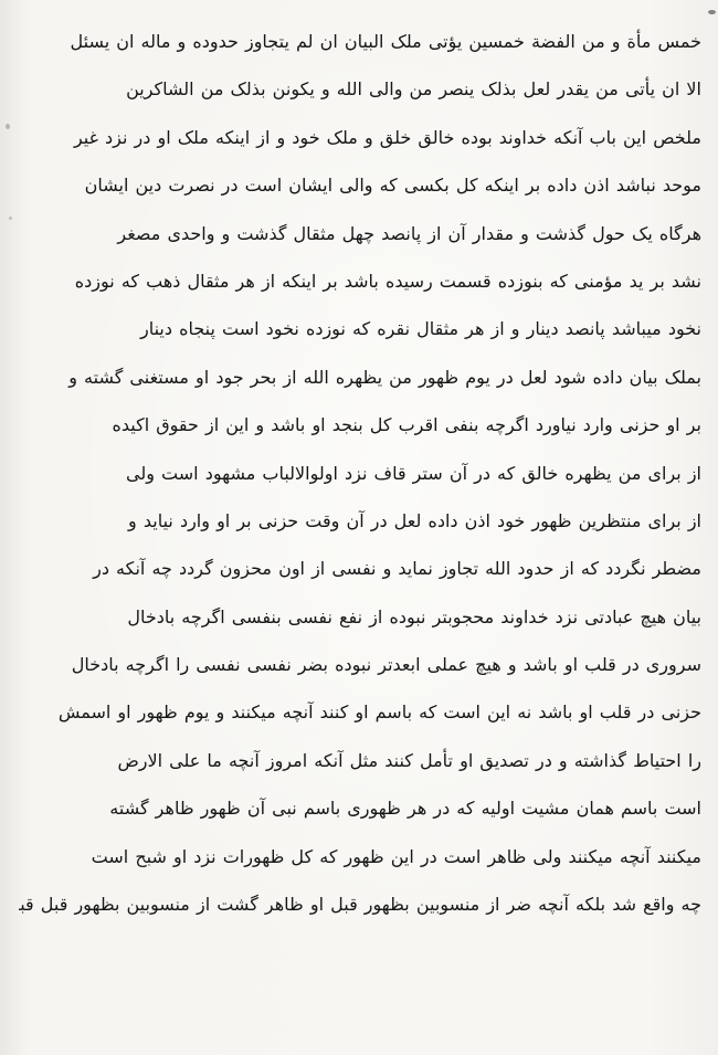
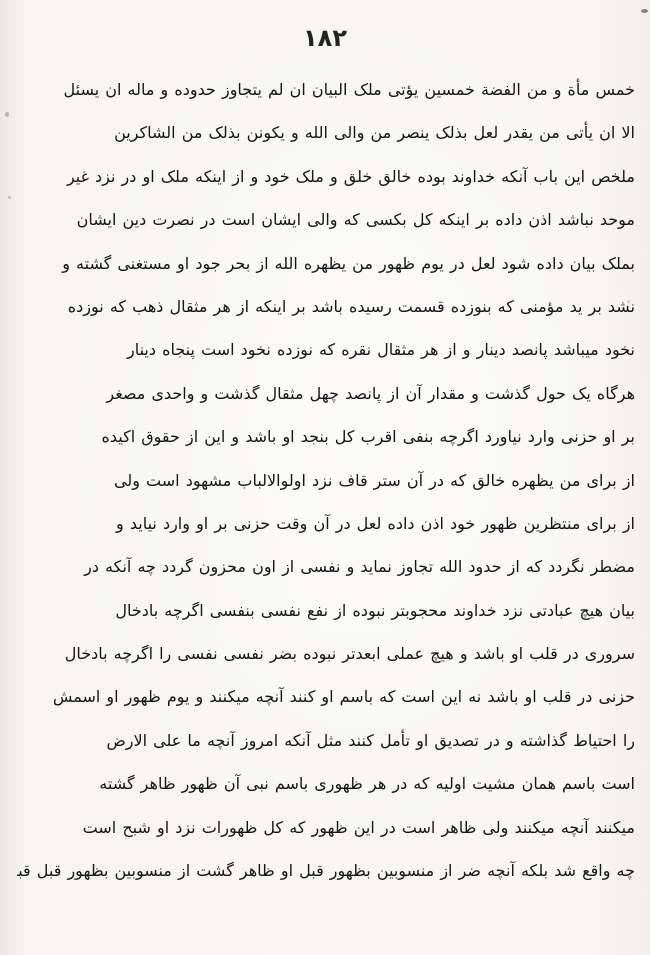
+ ١٨٢
  خمس مأة و من الفضة خمسین یؤتی ملک البیان ان لم یتجاوز حدوده و ماله ان یسئل
  الا ان یأتی من یقدر لعل بذلک ینصر من والی الله و یکونن بذلک من الشاکرین
  ملخص این باب آنکه خداوند بوده خالق خلق و ملک خود و از اینکه ملک او در نزد غیر
  موحد نباشد اذن داده بر اینکه کل بکسی که والی ایشان است در نصرت دین ایشان
- هرگاه یک حول گذشت و مقدار آن از پانصد چهل مثقال گذشت و واحدی مصغر
+ بملک بیان داده شود لعل در یوم ظهور من یظهره الله از بحر جود او مستغنی گشته و
  نشد بر ید مؤمنی که بنوزده قسمت رسیده باشد بر اینکه از هر مثقال ذهب که نوزده
  نخود میباشد پانصد دینار و از هر مثقال نقره که نوزده نخود است پنجاه دینار
- بملک بیان داده شود لعل در یوم ظهور من یظهره الله از بحر جود او مستغنی گشته و
+ هرگاه یک حول گذشت و مقدار آن از پانصد چهل مثقال گذشت و واحدی مصغر
  بر او حزنی وارد نیاورد اگرچه بنفی اقرب کل بنجد او باشد و این از حقوق اکیده
  از برای من یظهره خالق که در آن ستر قاف نزد اولوالالباب مشهود است ولی
  از برای منتظرین ظهور خود اذن داده لعل در آن وقت حزنی بر او وارد نیاید و
  مضطر نگردد که از حدود الله تجاوز نماید و نفسی از اون محزون گردد چه آنکه در
  بیان هیچ عبادتی نزد خداوند محجوبتر نبوده از نفع نفسی بنفسی اگرچه بادخال
  سروری در قلب او باشد و هیچ عملی ابعدتر نبوده بضر نفسی نفسی را اگرچه بادخال
  حزنی در قلب او باشد نه این است که باسم او کنند آنچه میکنند و یوم ظهور او اسمش
  را احتیاط گذاشته و در تصدیق او تأمل کنند مثل آنکه امروز آنچه ما علی الارض
  است باسم همان مشیت اولیه که در هر ظهوری باسم نبی آن ظهور ظاهر گشته
  میکنند آنچه میکنند ولی ظاهر است در این ظهور که کل ظهورات نزد او شبح است
  چه واقع شد بلکه آنچه ضر از منسوبین بظهور قبل او ظاهر گشت از منسوبین بظهور قبل قب
